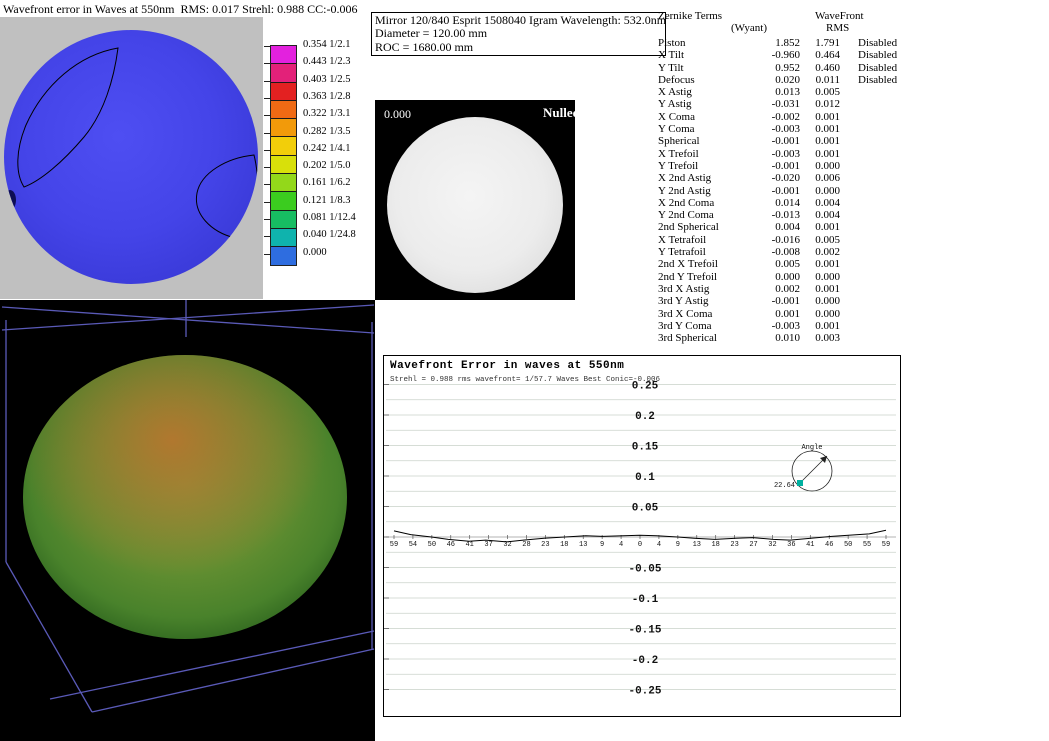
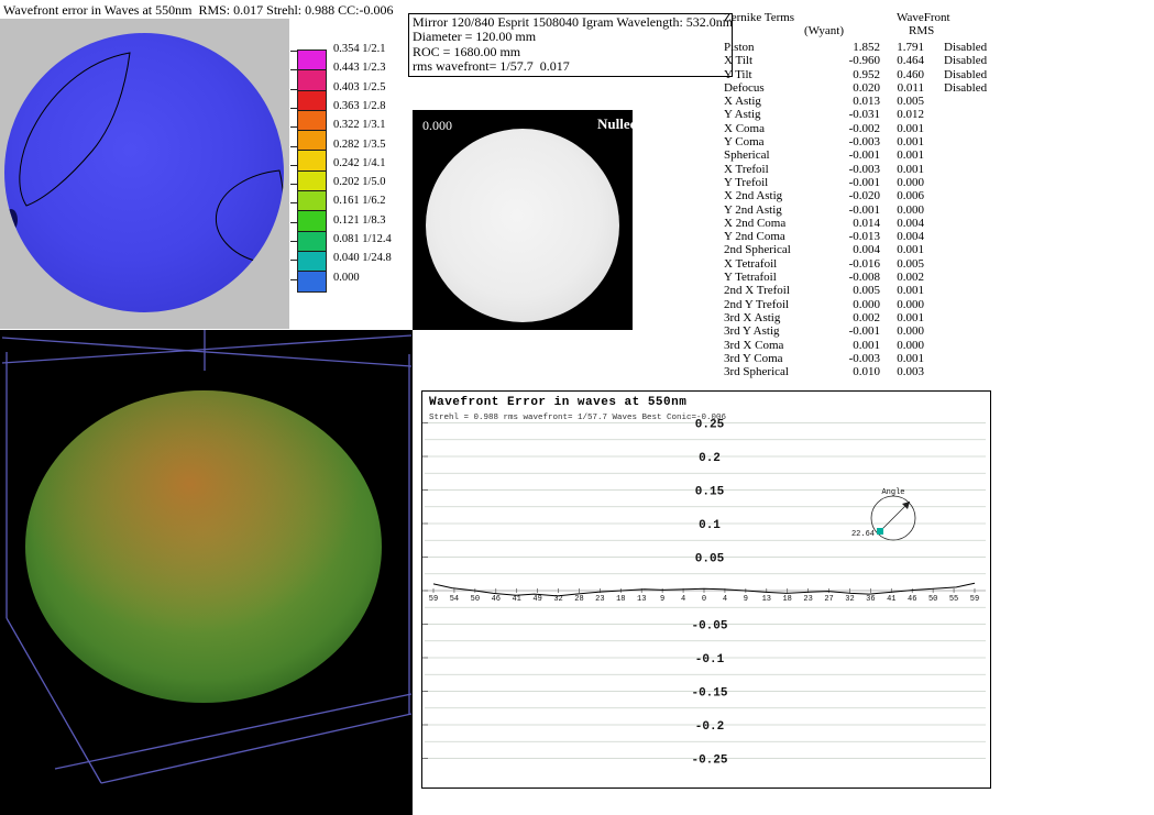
  Wavefront error in Waves at 550nm RMS: 0.017 Strehl: 0.988 CC:-0.006
  0.354 1/2.1
  0.443 1/2.3
  0.403 1/2.5
  0.363 1/2.8
  0.322 1/3.1
  0.282 1/3.5
  0.242 1/4.1
  0.202 1/5.0
  0.161 1/6.2
  0.121 1/8.3
  0.081 1/12.4
  0.040 1/24.8
  0.000
  Mirror 120/840 Esprit 1508040 Igram Wavelength: 532.0nm
  Diameter = 120.00 mm
  ROC = 1680.00 mm
+ rms wavefront= 1/57.7 0.017
  0.000
  Nulle
  Zernike Terms
  WaveFront
  (Wyant)
  RMS
  Piston
  1.852
  1.791
  Disabled
  X Tilt
  -0.960
  0.464
  Disabled
  Y Tilt
  0.952
  0.460
  Disabled
  Defocus
  0.020
  0.011
  Disabled
  X Astig
  0.013
  0.005
  Y Astig
  -0.031
  0.012
  X Coma
  -0.002
  0.001
  Y Coma
  -0.003
  0.001
  Spherical
  -0.001
  0.001
  X Trefoil
  -0.003
  0.001
  Y Trefoil
  -0.001
  0.000
  X 2nd Astig
  -0.020
  0.006
  Y 2nd Astig
  -0.001
  0.000
  X 2nd Coma
  0.014
  0.004
  Y 2nd Coma
  -0.013
  0.004
  2nd Spherical
  0.004
  0.001
  X Tetrafoil
  -0.016
  0.005
  Y Tetrafoil
  -0.008
  0.002
  2nd X Trefoil
  0.005
  0.001
  2nd Y Trefoil
  0.000
  0.000
  3rd X Astig
  0.002
  0.001
  3rd Y Astig
  -0.001
  0.000
  3rd X Coma
  0.001
  0.000
  3rd Y Coma
  -0.003
  0.001
  3rd Spherical
  0.010
  0.003
  0.25
  0.2
  0.15
  0.1
  0.05
  -0.05
  -0.1
  -0.15
  -0.2
  -0.25
  59
  54
  50
  46
  41
- 37
+ 49
  32
  28
  23
  18
  13
  9
  4
  0
  4
  9
  13
  18
  23
  27
  32
  36
  41
  46
  50
  55
  59
  Angle
  22.64
  Wavefront Error in waves at 550nm
  Strehl = 0.988 rms wavefront= 1/57.7 Waves Best Conic=-0.006
